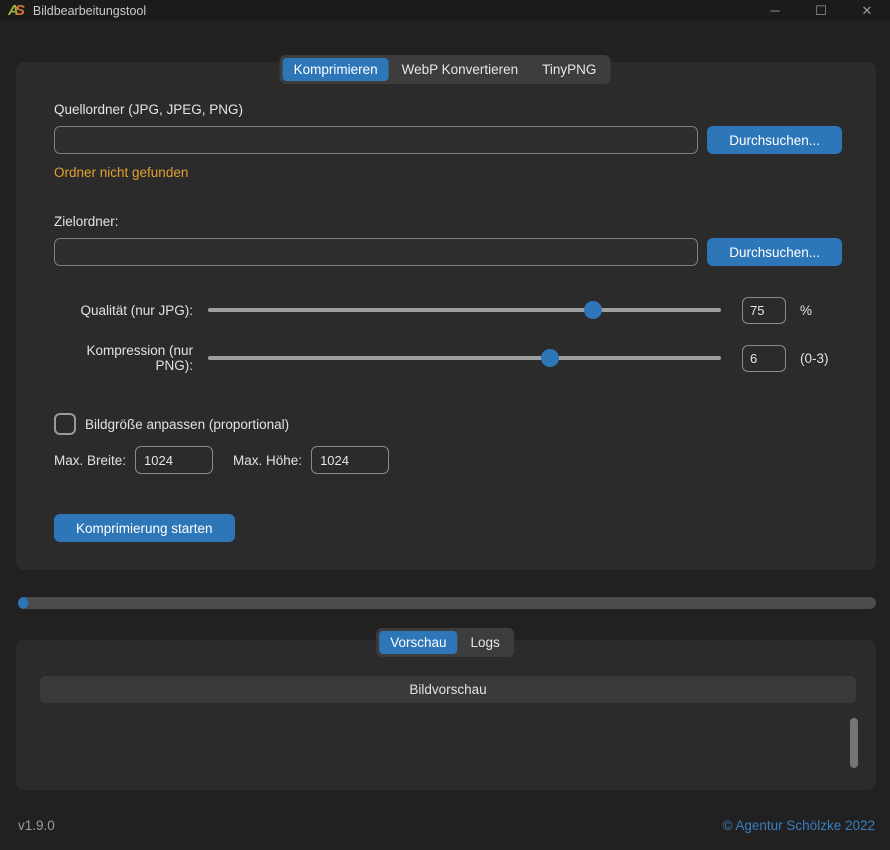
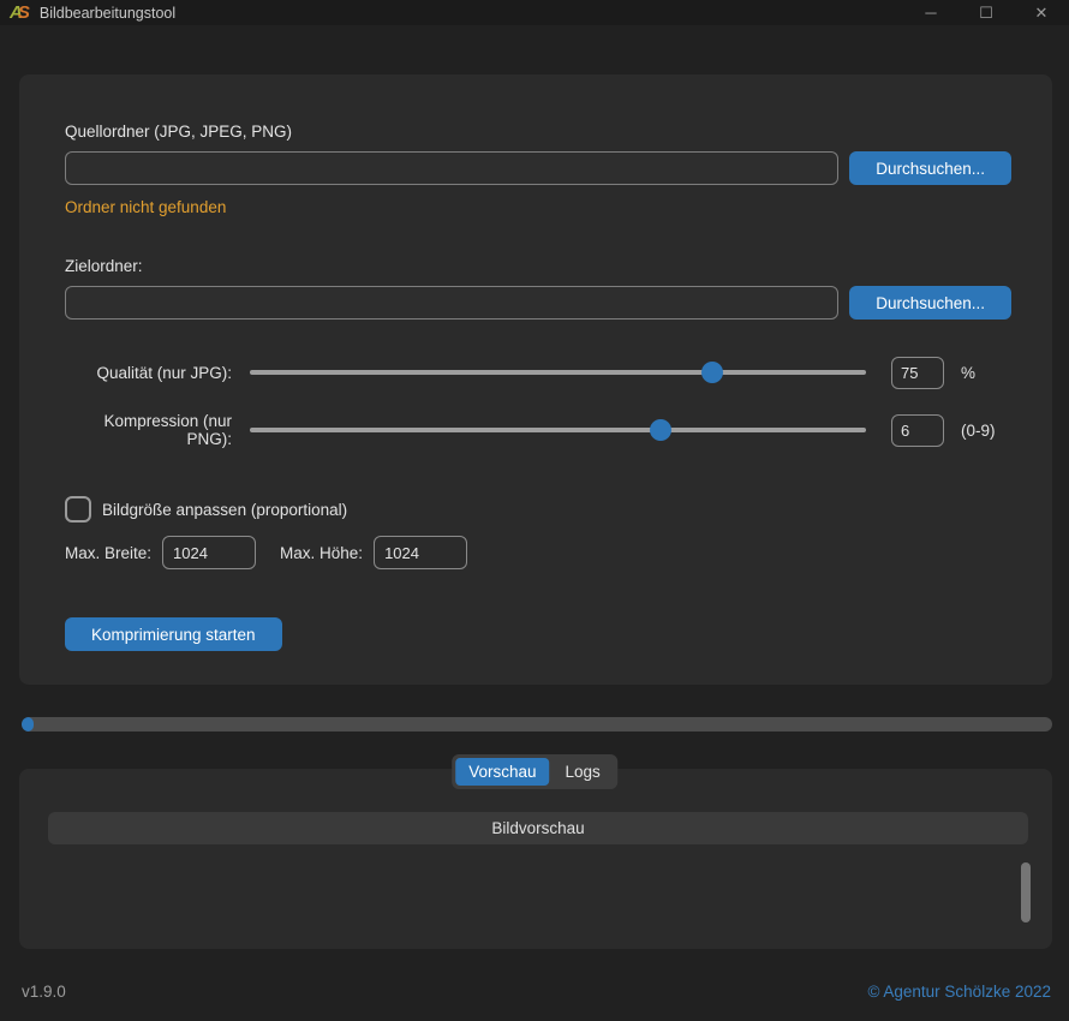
  A
  S
  Bildbearbeitungstool
  ─
  ☐
  ✕
- Komprimieren
- WebP Konvertieren
- TinyPNG
  Quellordner (JPG, JPEG, PNG)
  Durchsuchen...
  Ordner nicht gefunden
  Zielordner:
  Durchsuchen...
  Qualität (nur JPG):
  75
  %
  Kompression (nur PNG):
  6
- (0-3)
+ (0-9)
  Bildgröße anpassen (proportional)
  Max. Breite:
  1024
  Max. Höhe:
  1024
  Komprimierung starten
  Vorschau
  Logs
  Bildvorschau
  v1.9.0
  © Agentur Schölzke 2022
